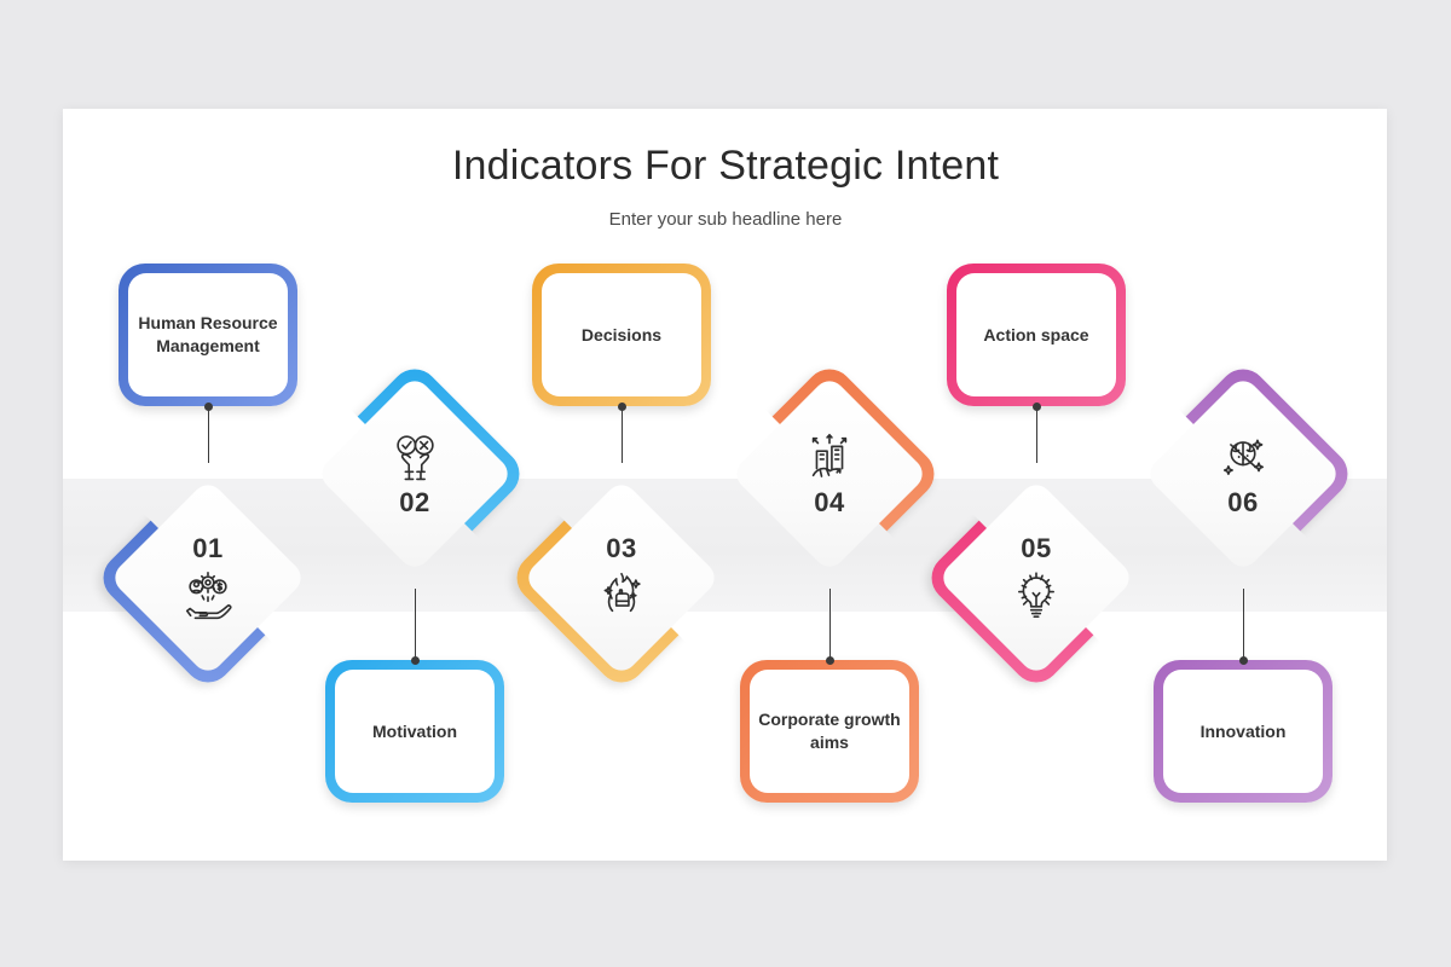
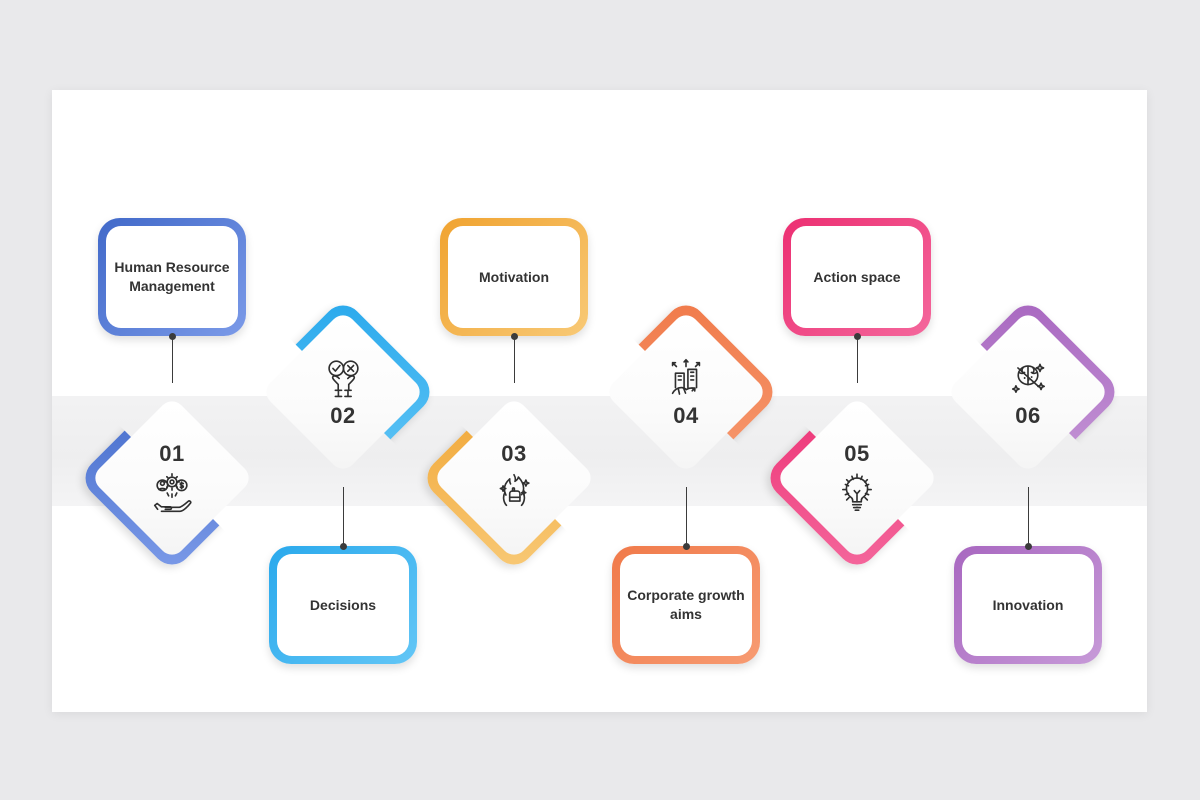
- Indicators For Strategic Intent
- Enter your sub headline here
  Human Resource Management
  01
- Motivation
+ Decisions
  02
- Decisions
+ Motivation
  03
  Corporate growth aims
  04
  Action space
  05
  Innovation
  06
